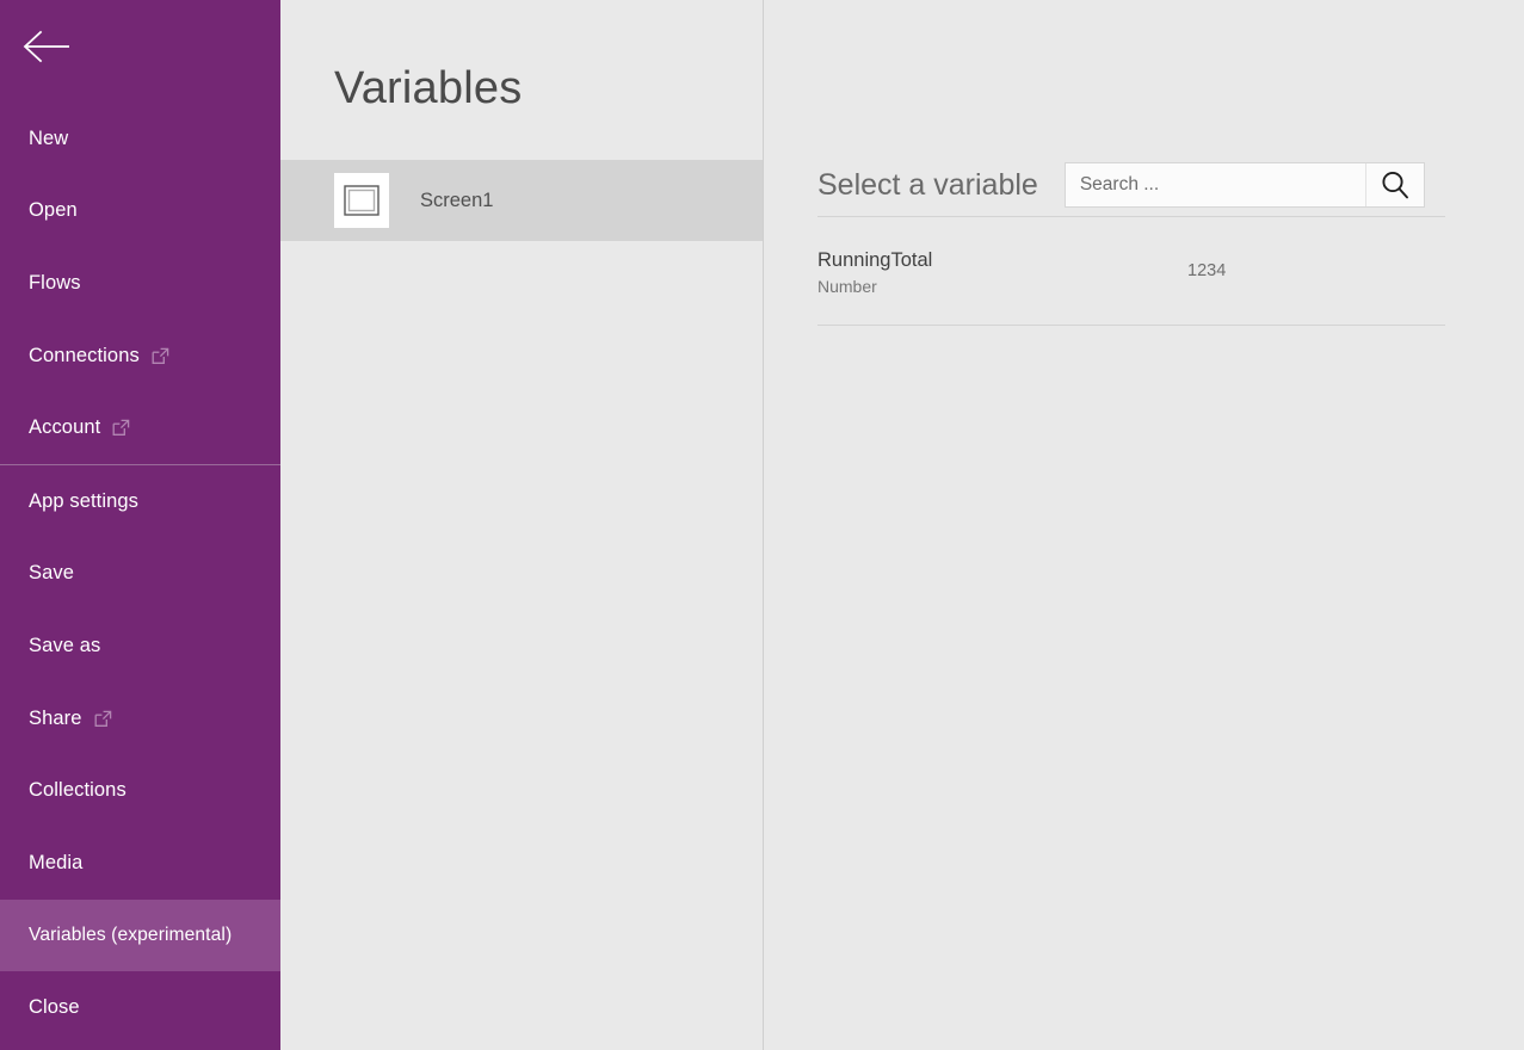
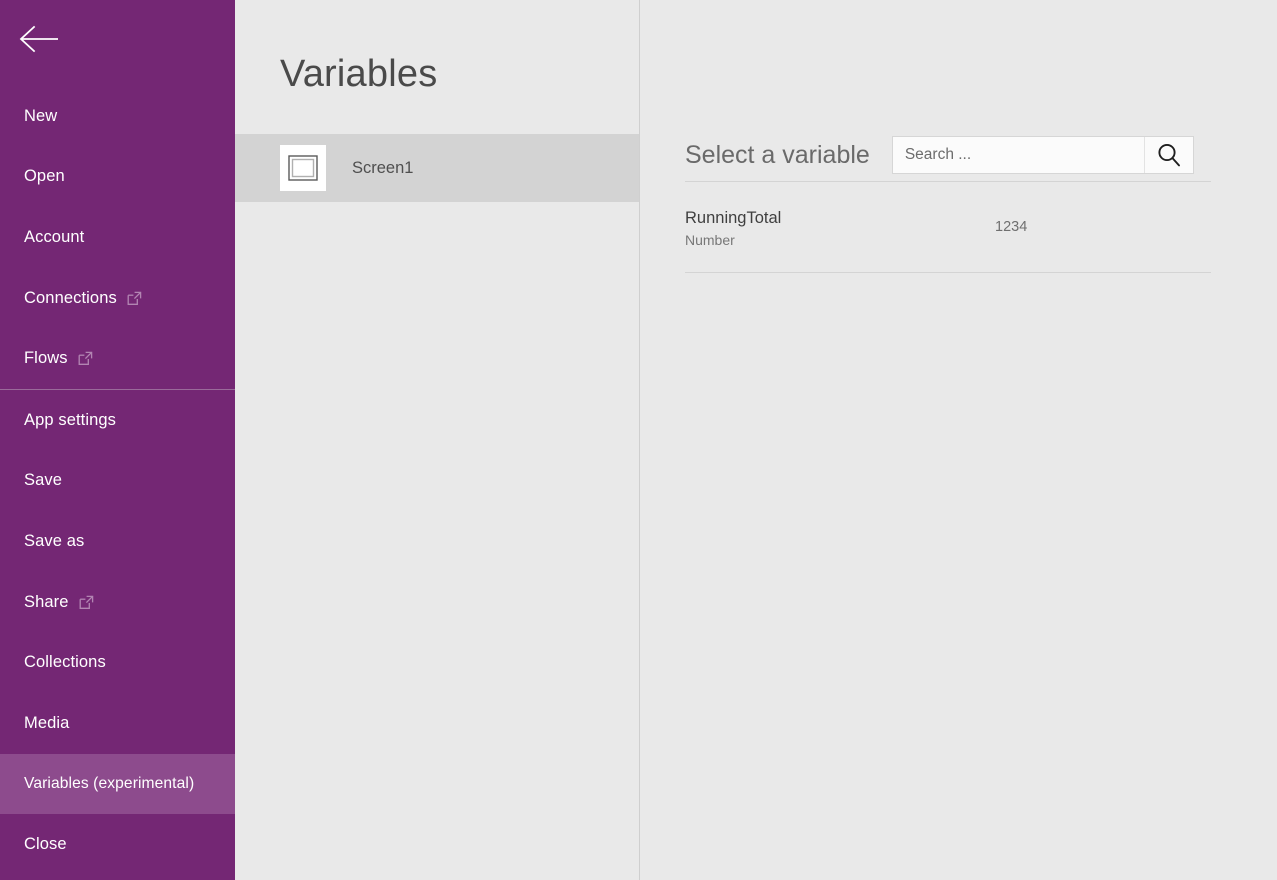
  New
  Open
- Flows
+ Account
  Connections
- Account
+ Flows
  App settings
  Save
  Save as
  Share
  Collections
  Media
  Variables (experimental)
  Close
  Variables
  Screen1
  Select a variable
  Search ...
  RunningTotal
  Number
  1234
